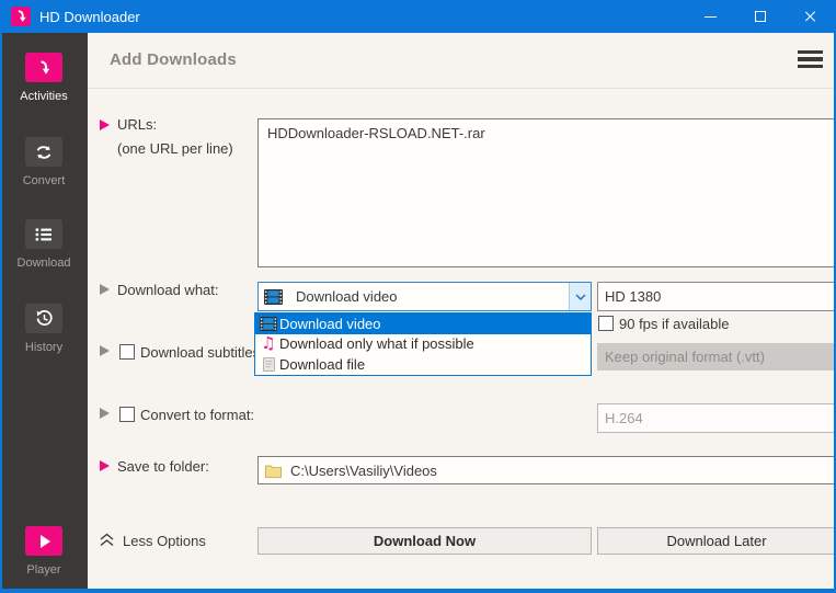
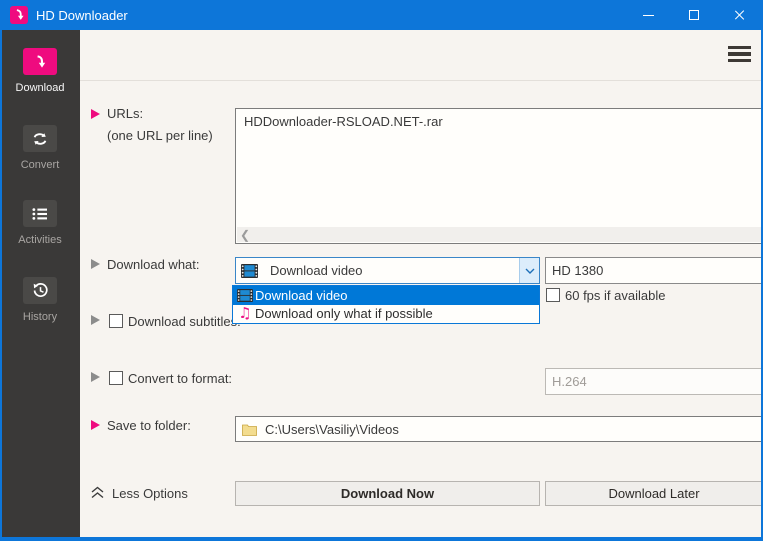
  HD Downloader
- Activities
+ Download
  Convert
- Download
+ Activities
  History
- Player
- Add Downloads
  URLs:
  (one URL per line)
  HDDownloader-RSLOAD.NET-.rar
+ ❮
  Download what:
  Download video
  HD 1380
- 90 fps if available
+ 60 fps if available
  Download subtitle
- Keep original format (.vtt)
  Convert to format:
  H.264
  Save to folder:
  C:\Users\Vasiliy\Videos
  Less Options
  Download Now
  Download Later
  Download video
  ♫
  Download only what if possible
- Download file
